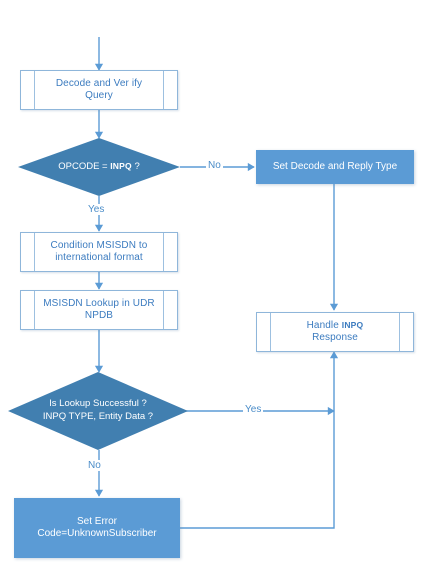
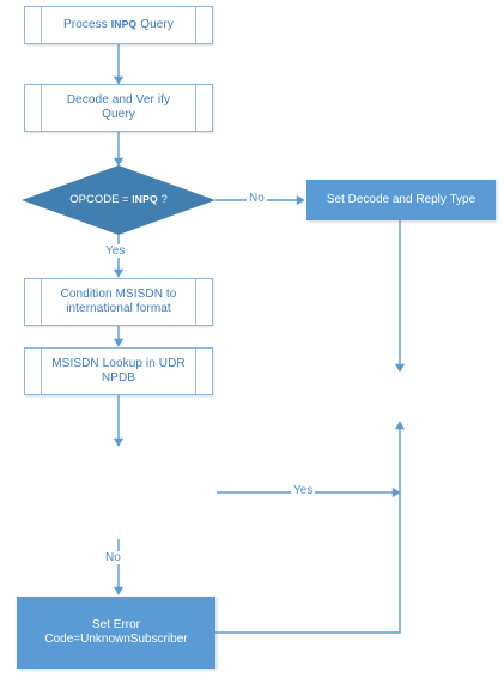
+ Process INPQ Query
  Decode and Ver ify
  Query
  OPCODE = INPQ ?
  Set Decode and Reply Type
  Condition MSISDN to
  international format
  MSISDN Lookup in UDR
  NPDB
- Handle INPQ
- Response
- Is Lookup Successful ?
- INPQ TYPE, Entity Data ?
  Set Error
  Code=UnknownSubscriber
  No
  Yes
  Yes
  No
